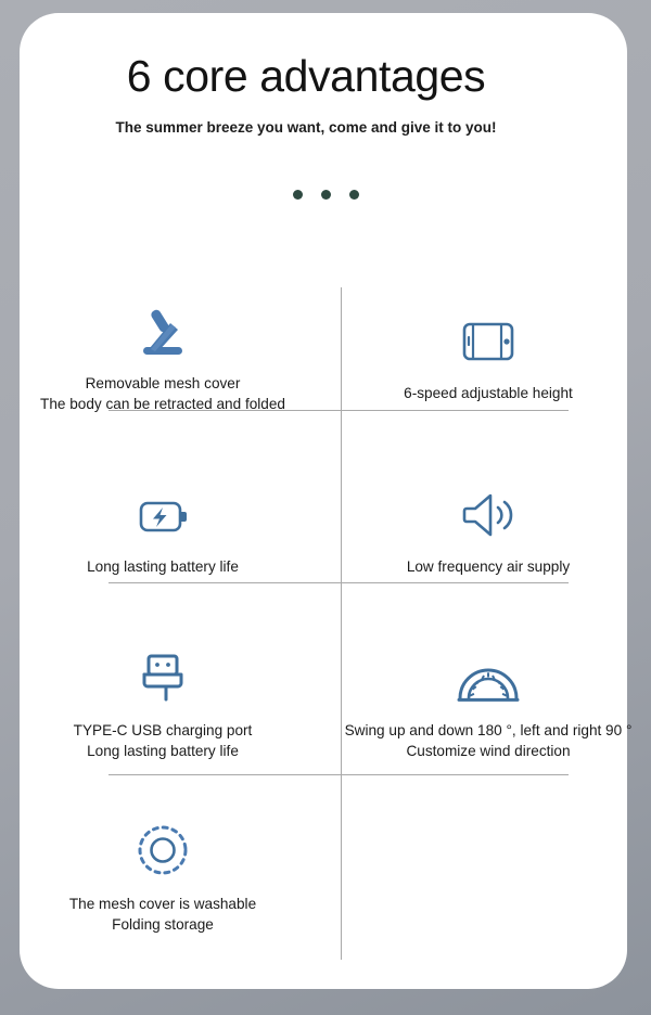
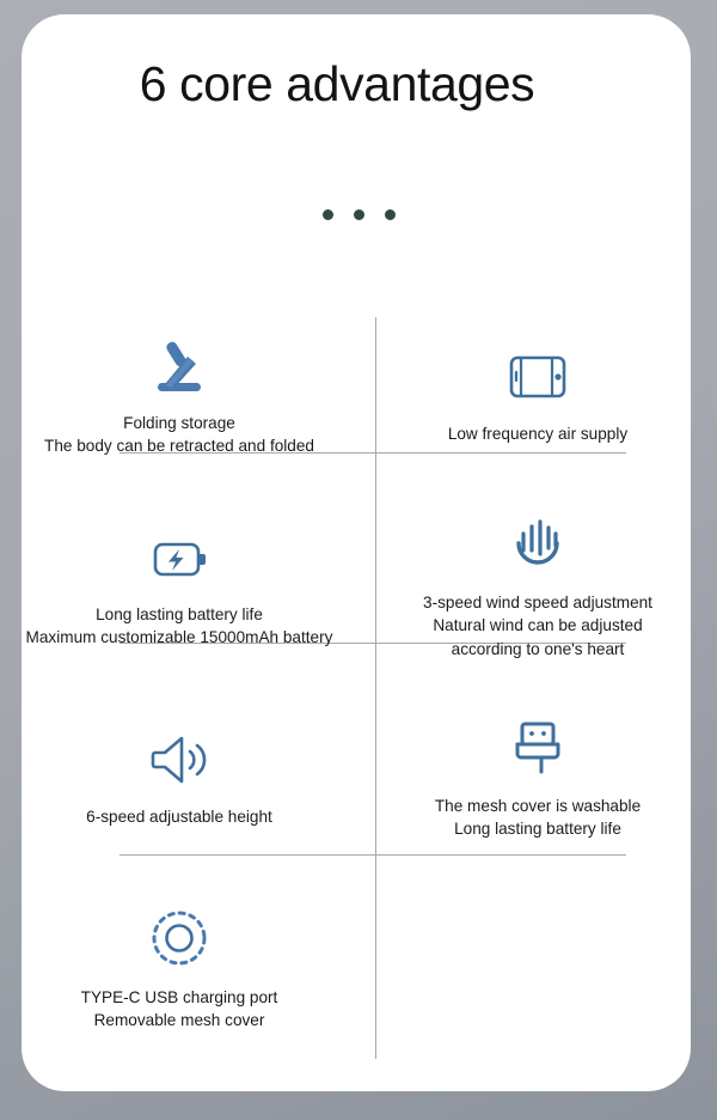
  6 core advantages
- The summer breeze you want, come and give it to you!
- Removable mesh cover
+ Folding storage
  The body can be retracted and folded
- 6-speed adjustable height
+ Low frequency air supply
  Long lasting battery life
+ Maximum customizable 15000mAh battery
+ 3-speed wind speed adjustment
+ Natural wind can be adjusted
+ according to one's heart
- Low frequency air supply
+ 6-speed adjustable height
- TYPE-C USB charging port
+ The mesh cover is washable
  Long lasting battery life
- Swing up and down 180 °, left and right 90 °
- Customize wind direction
- The mesh cover is washable
+ TYPE-C USB charging port
- Folding storage
+ Removable mesh cover
